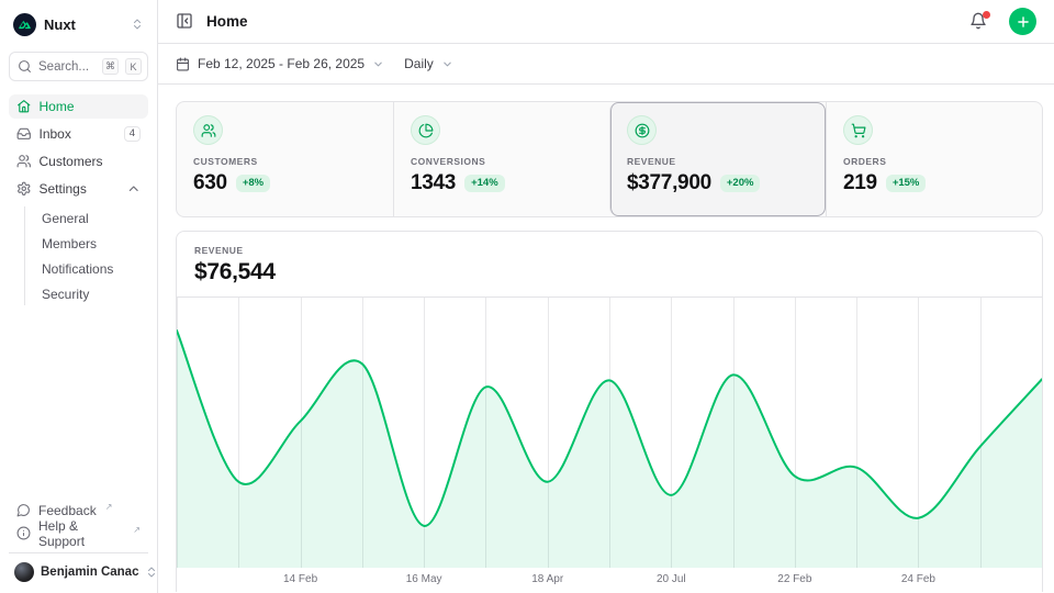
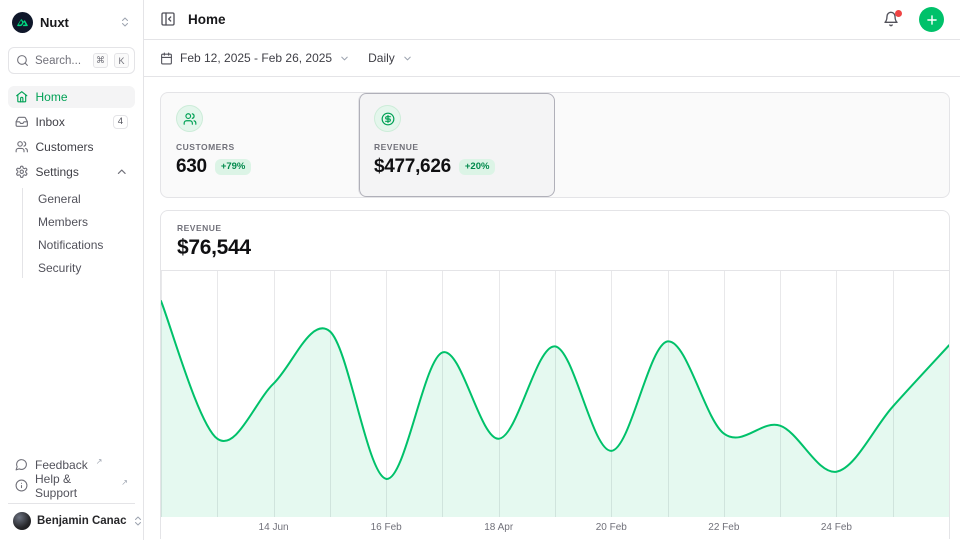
  Nuxt
  Search...
  ⌘
  K
  Home
  Inbox
  4
  Customers
  Settings
  General
  Members
  Notifications
  Security
  Feedback
  ↗
  Help & Support
  ↗
  Benjamin Canac
  Home
  Feb 12, 2025 - Feb 26, 2025
  Daily
  CUSTOMERS
  630
- +8%
+ +79%
- CONVERSIONS
- 1343
- +14%
  REVENUE
- $377,900
+ $477,626
  +20%
- ORDERS
- 219
- +15%
  REVENUE
  $76,544
- 14 Feb
+ 14 Jun
- 16 May
+ 16 Feb
  18 Apr
- 20 Jul
+ 20 Feb
  22 Feb
  24 Feb
